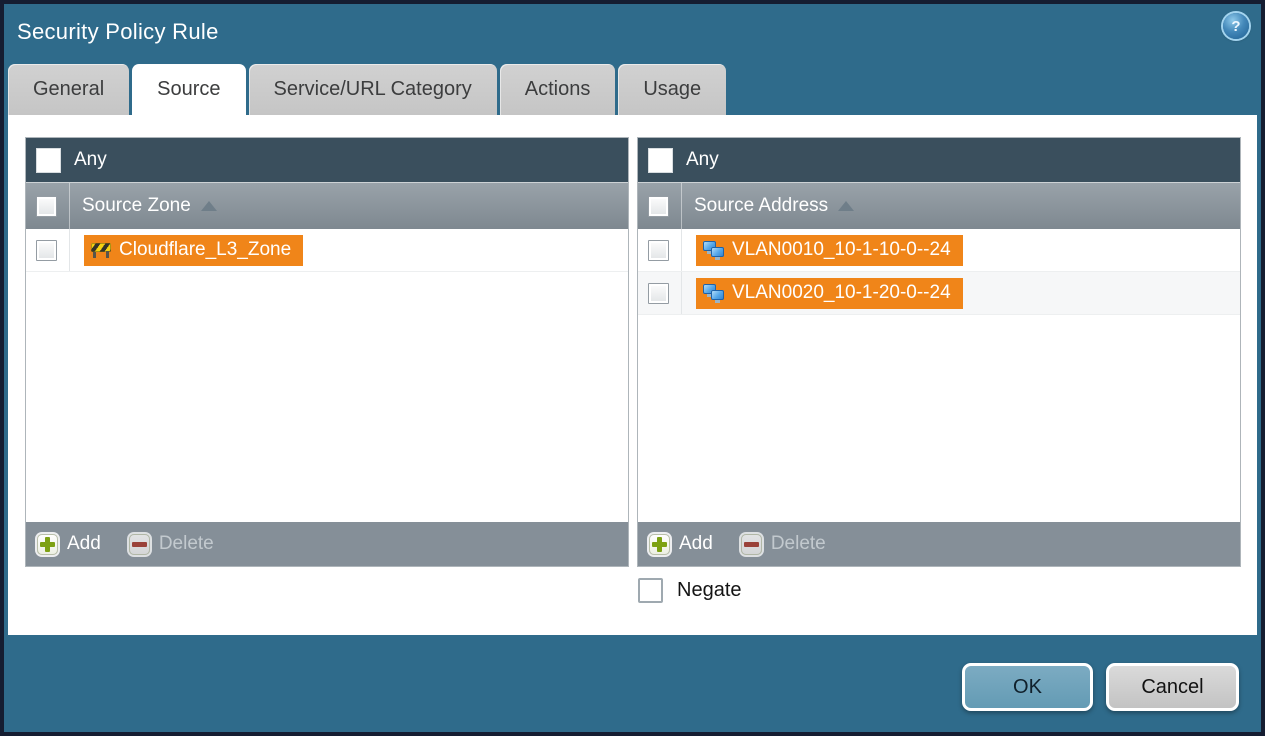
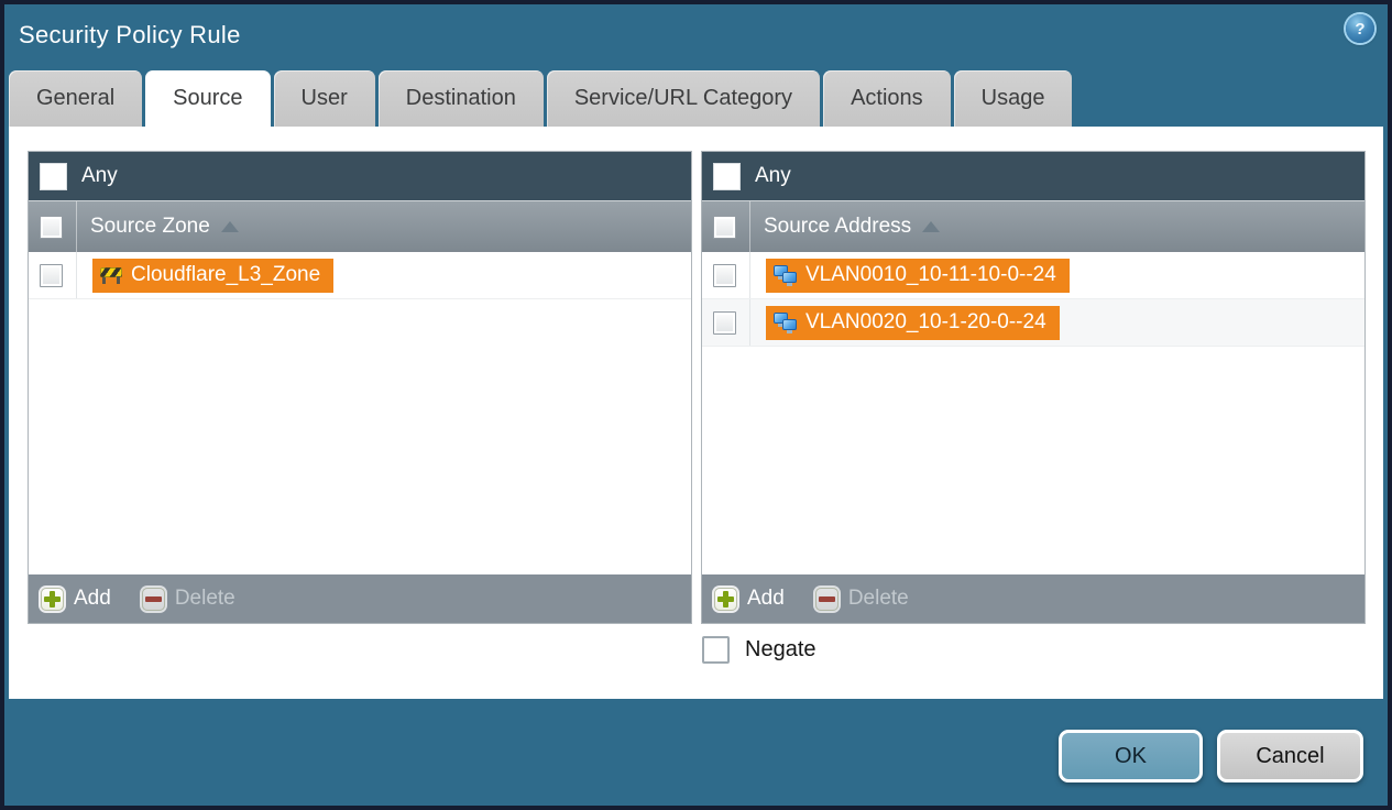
  Security Policy Rule
  ?
  General
  Source
+ User
+ Destination
  Service/URL Category
  Actions
  Usage
  Any
  Source Zone
  Cloudflare_L3_Zone
  Add
  Delete
  Any
  Source Address
- VLAN0010_10-1-10-0--24
+ VLAN0010_10-11-10-0--24
  VLAN0020_10-1-20-0--24
  Add
  Delete
  Negate
  OK
  Cancel
